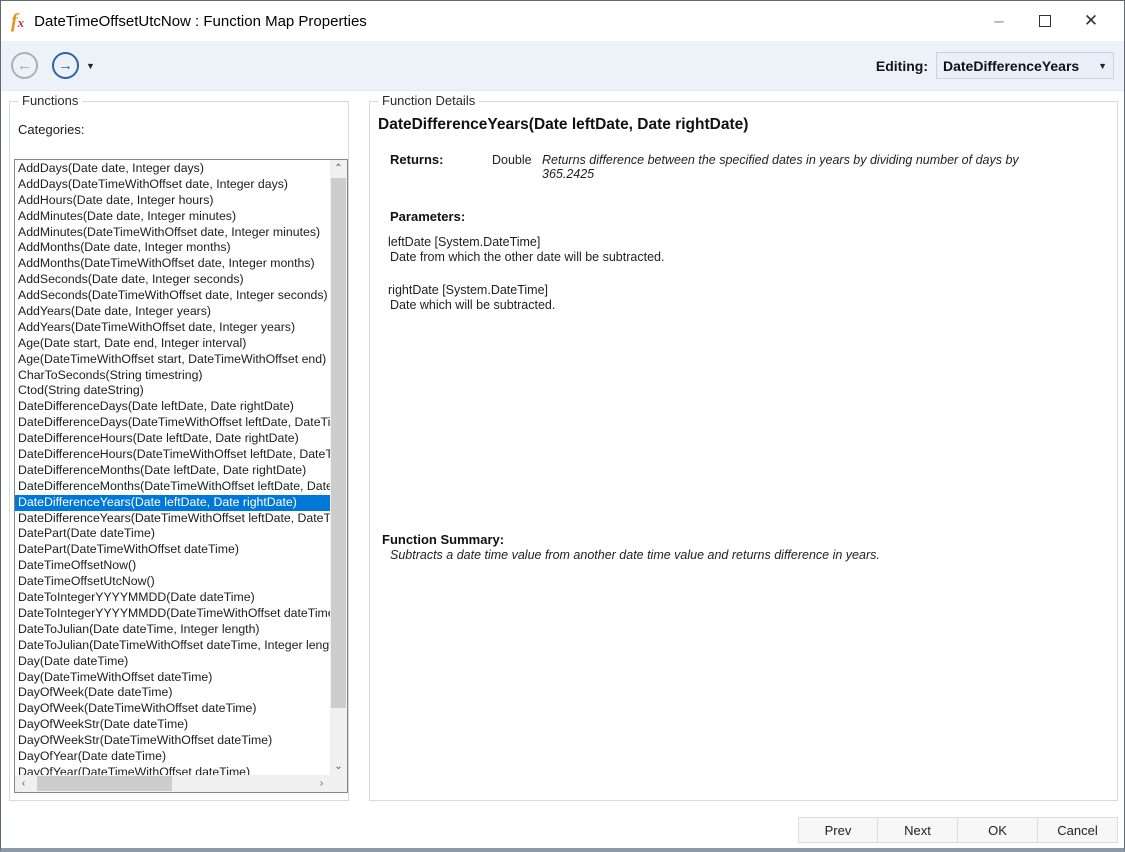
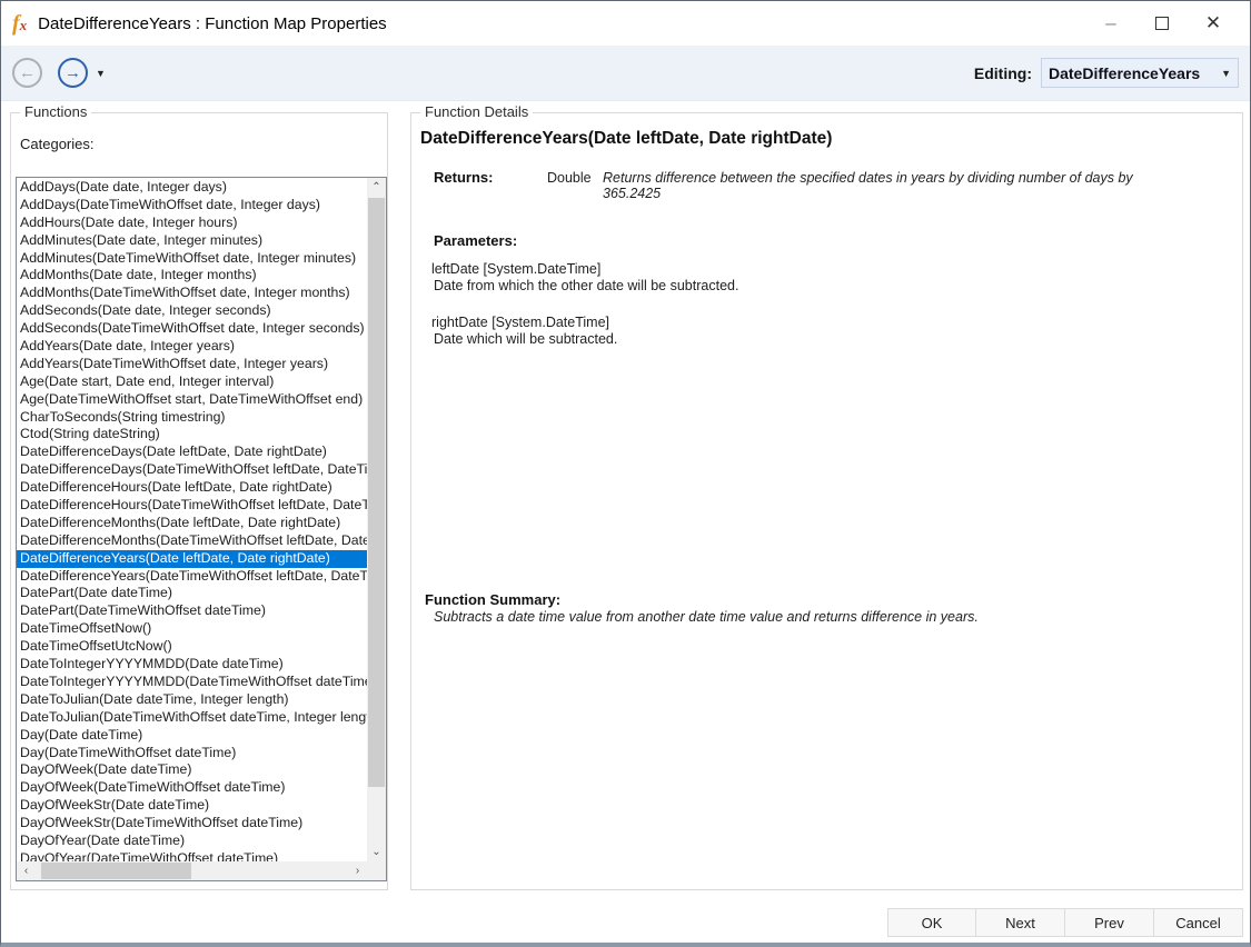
  fx
- DateTimeOffsetUtcNow : Function Map Properties
+ DateDifferenceYears : Function Map Properties
  –
  ✕
  ←
  →
  ▼
  Editing:
  DateDifferenceYears
  ▼
  Functions
  Categories:
  AddDays(Date date, Integer days)
  AddDays(DateTimeWithOffset date, Integer days)
  AddHours(Date date, Integer hours)
  AddMinutes(Date date, Integer minutes)
  AddMinutes(DateTimeWithOffset date, Integer minutes)
  AddMonths(Date date, Integer months)
  AddMonths(DateTimeWithOffset date, Integer months)
  AddSeconds(Date date, Integer seconds)
  AddSeconds(DateTimeWithOffset date, Integer seconds)
  AddYears(Date date, Integer years)
  AddYears(DateTimeWithOffset date, Integer years)
  Age(Date start, Date end, Integer interval)
  Age(DateTimeWithOffset start, DateTimeWithOffset end)
  CharToSeconds(String timestring)
  Ctod(String dateString)
  DateDifferenceDays(Date leftDate, Date rightDate)
  DateDifferenceDays(DateTimeWithOffset leftDate, DateTi
  DateDifferenceHours(Date leftDate, Date rightDate)
  DateDifferenceMonths(Date leftDate, Date rightDate)
  DateDifferenceYears(Date leftDate, Date rightDate)
  DatePart(Date dateTime)
  DatePart(DateTimeWithOffset dateTime)
  DateTimeOffsetNow()
  DateTimeOffsetUtcNow()
  DateToIntegerYYYYMMDD(Date dateTime)
  DateToIntegerYYYYMMDD(DateTimeWithOffset dateTim
  DateToJulian(Date dateTime, Integer length)
  DateToJulian(DateTimeWithOffset dateTime, Integer leng
  Day(Date dateTime)
  Day(DateTimeWithOffset dateTime)
  DayOfWeek(Date dateTime)
  DayOfWeek(DateTimeWithOffset dateTime)
  DayOfWeekStr(Date dateTime)
  DayOfWeekStr(DateTimeWithOffset dateTime)
  DayOfYear(Date dateTime)
  DayOfYear(DateTimeWithOffset dateTime)
  ⌃
  ⌄
  ‹
  ›
  Function Details
  DateDifferenceYears(Date leftDate, Date rightDate)
  Returns:
  Double
  Returns difference between the specified dates in years by dividing number of days by 365.2425
  Parameters:
  leftDate [System.DateTime]
  Date from which the other date will be subtracted.
  rightDate [System.DateTime]
  Date which will be subtracted.
  Function Summary:
  Subtracts a date time value from another date time value and returns difference in years.
- Prev
+ OK
  Next
- OK
+ Prev
  Cancel
